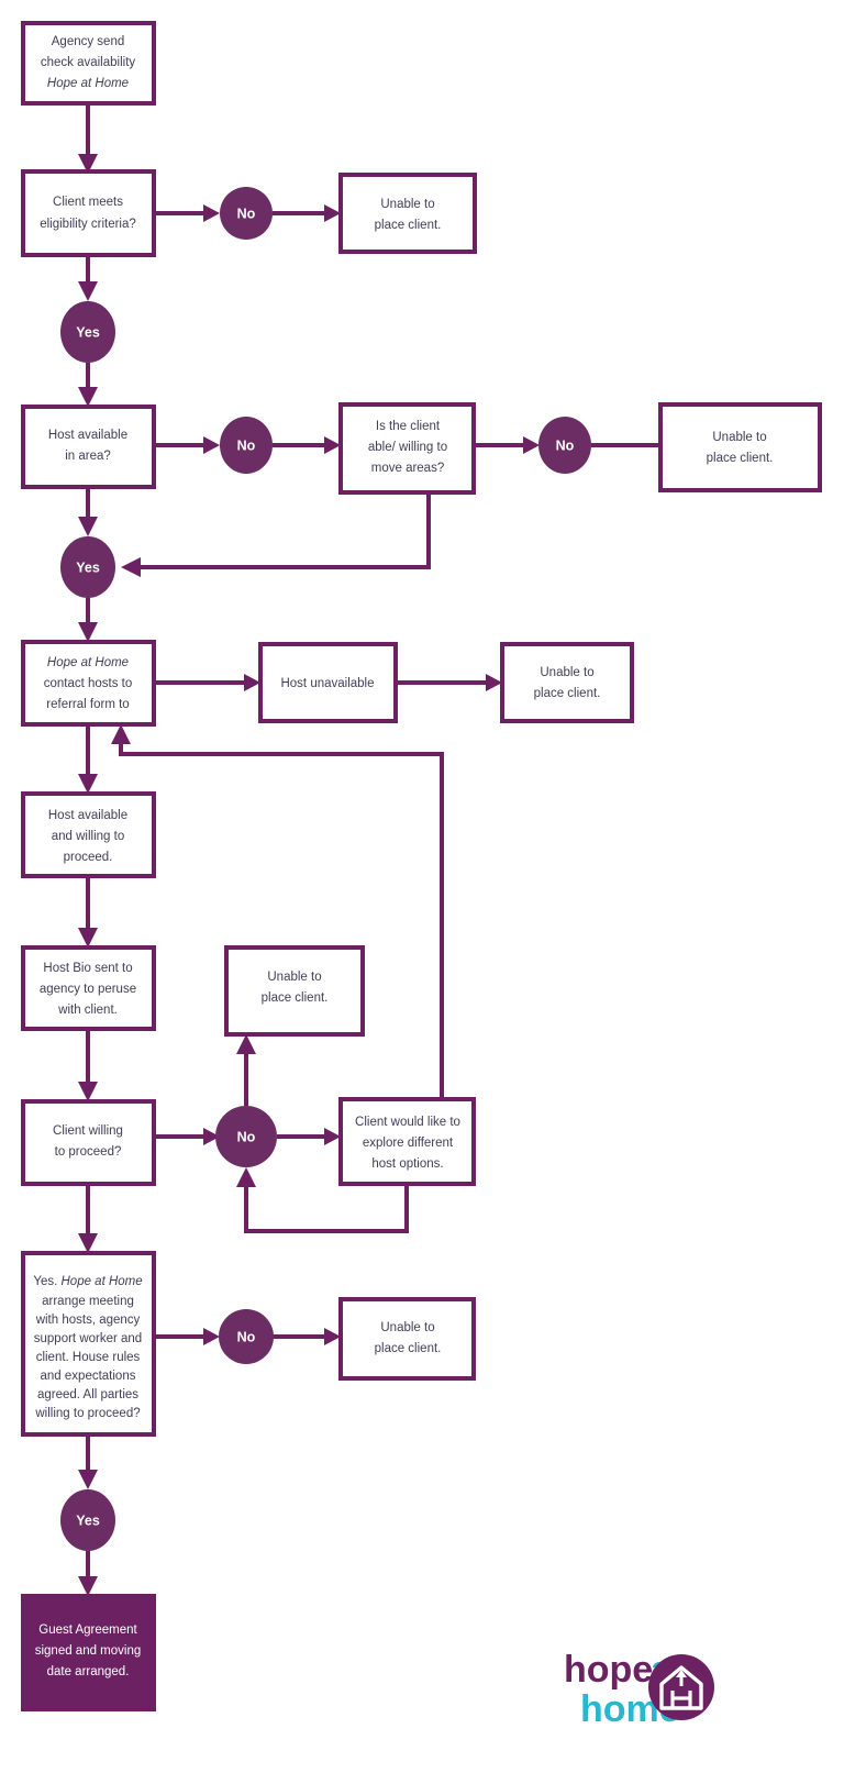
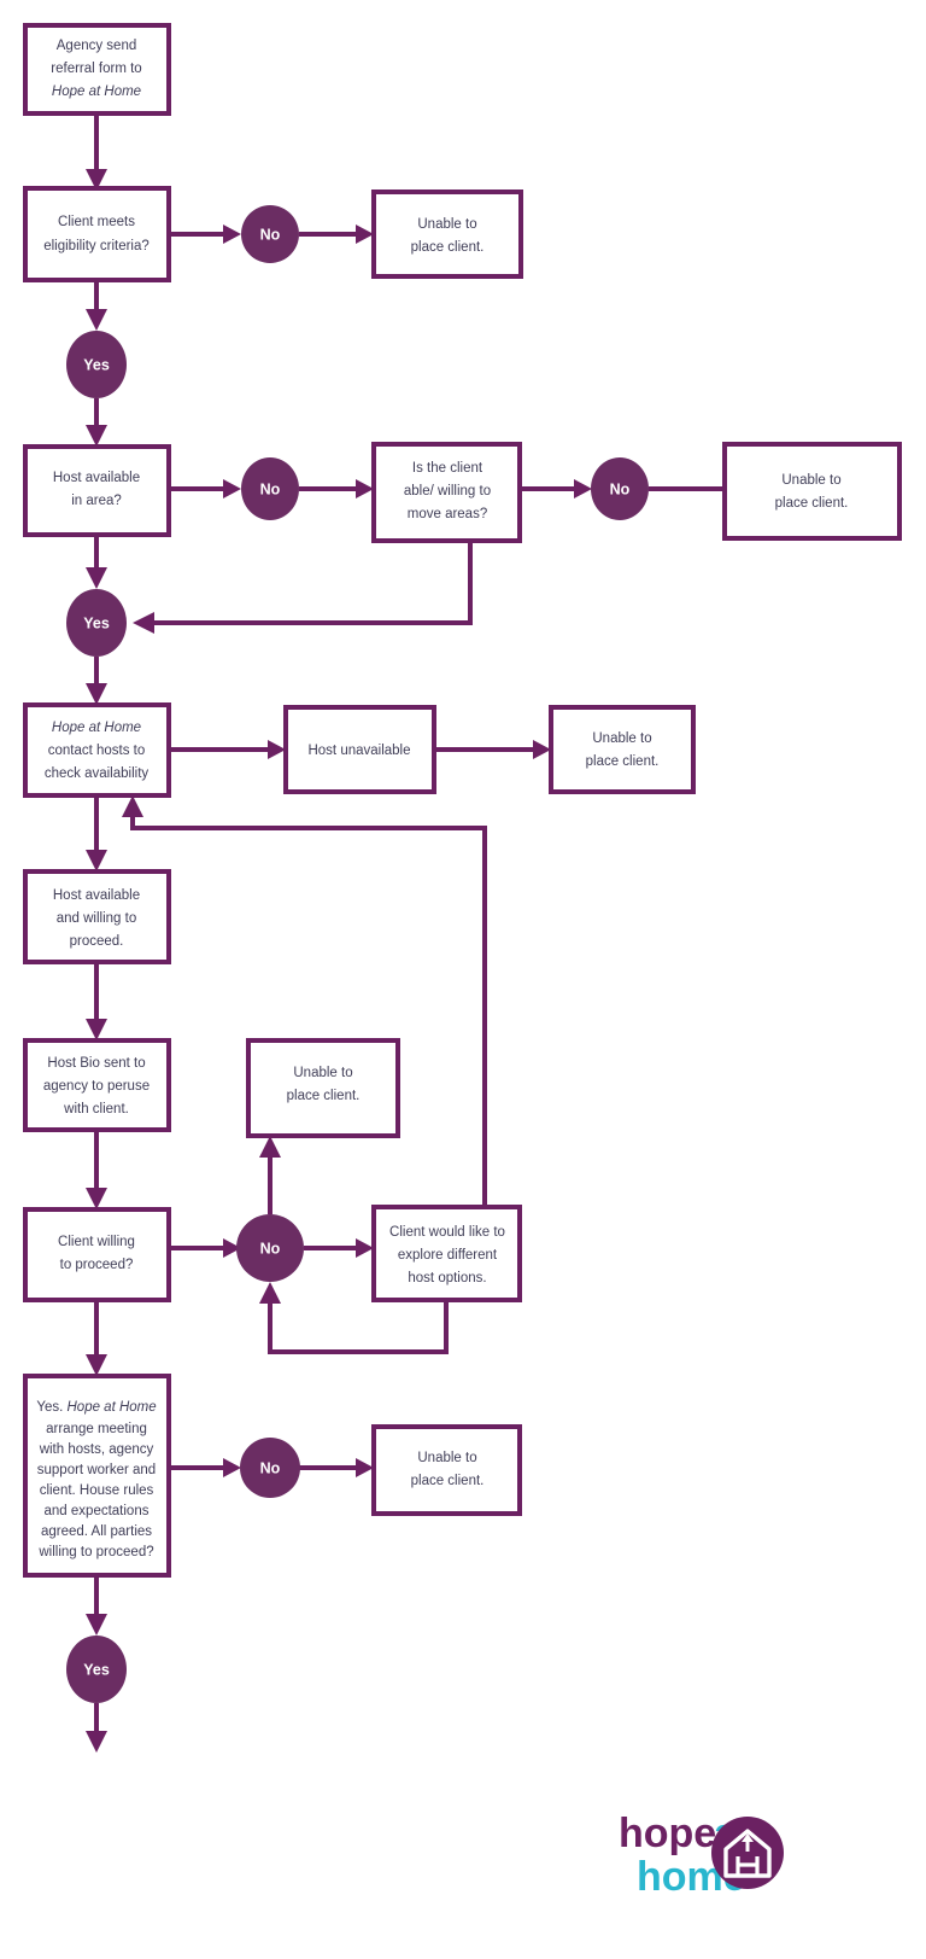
  Agency send
- check availability
+ referral form to
  Hope at Home
  Client meets
  eligibility criteria?
  No
  Unable to
  place client.
  Yes
  Host available
  in area?
  No
  Is the client
  able/ willing to
  move areas?
  No
  Unable to
  place client.
  Yes
  Hope at Home
  contact hosts to
- referral form to
+ check availability
  Host unavailable
  Unable to
  place client.
  Host available
  and willing to
  proceed.
  Host Bio sent to
  agency to peruse
  with client.
  Unable to
  place client.
  Client willing
  to proceed?
  No
  Client would like to
  explore different
  host options.
  Yes. Hope at Home
  arrange meeting
  with hosts, agency
  support worker and
  client. House rules
  and expectations
  agreed. All parties
  willing to proceed?
  No
  Unable to
  place client.
  Yes
- Guest Agreement
- signed and moving
- date arranged.
  hope
  hom
